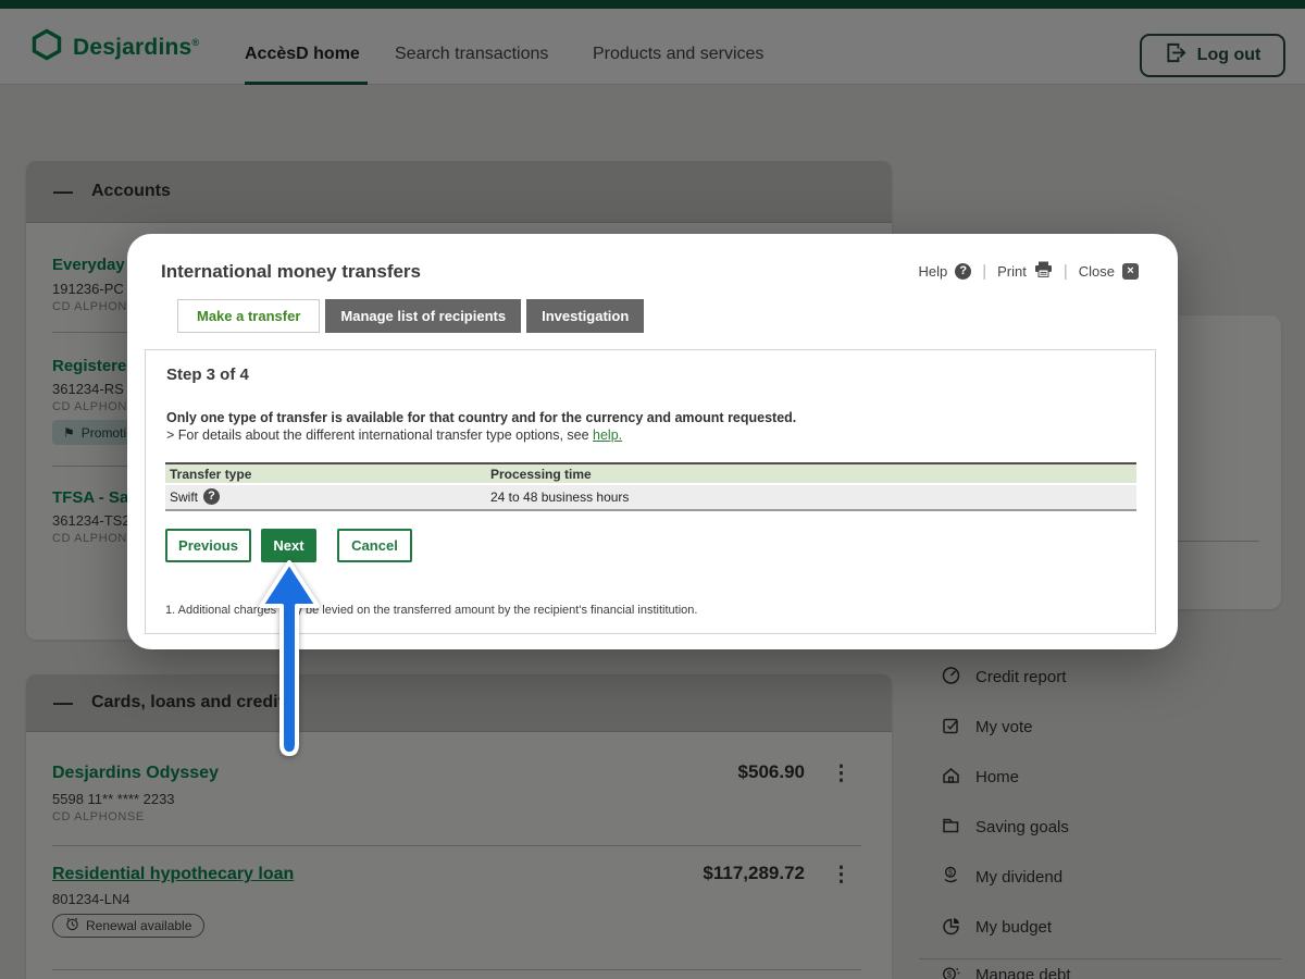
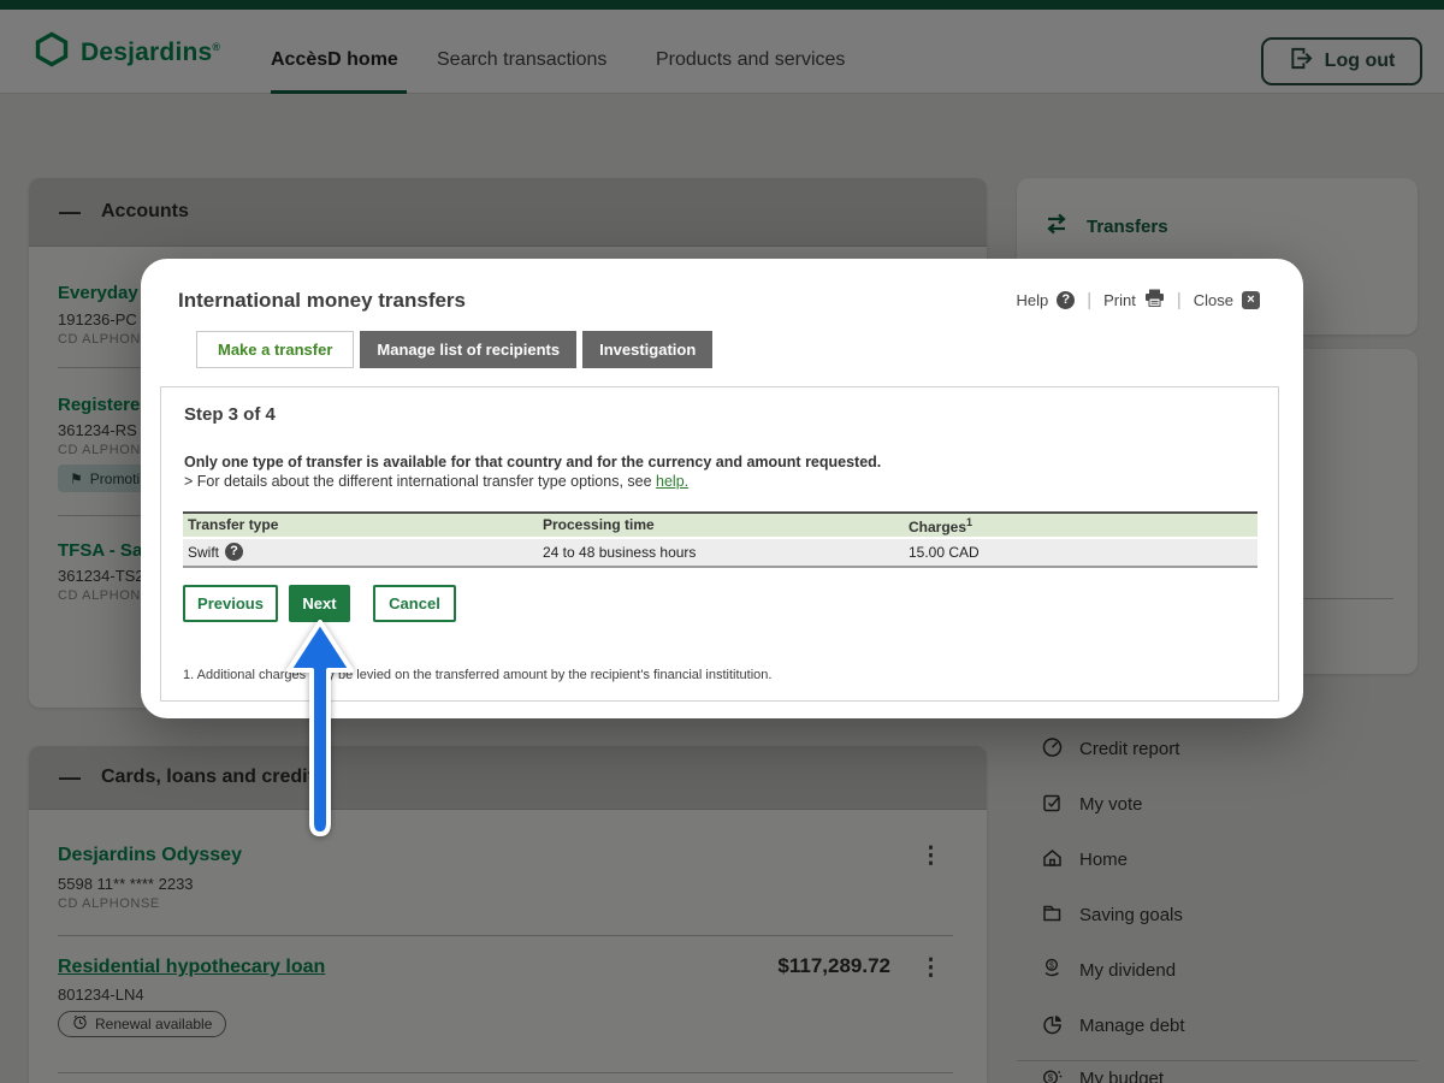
  Desjardins®
  AccèsD home
  Search transactions
  Products and services
  Log out
  —
  Accounts
  Everyday
  191236-PC
  CD ALPHON
  Registere
  361234-RS
  CD ALPHON
  ⚑
  Promoti
  TFSA - Sa
  361234-TS2
  CD ALPHON
  —
  Cards, loans and credi
  Desjardins Odyssey
  5598 11** **** 2233
  CD ALPHONSE
- $506.90
  ⋮
  Residential hypothecary loan
  801234-LN4
  Renewal available
  $117,289.72
  ⋮
+ Transfers
  Credit report
  My vote
  Home
  Saving goals
  My dividend
- My budget
+ Manage debt
  $
- Manage debt
+ My budget
  International money transfers
  Help
  ?
  |
  Print
  |
  Close
  ×
  Make a transfer
  Manage list of recipients
  Investigation
  Step 3 of 4
  Only one type of transfer is available for that country and for the currency and amount requested.
  > For details about the different international transfer type options, see help.
  Transfer type
  Processing time
+ Charges1
  Swift
  ?
  24 to 48 business hours
+ 15.00 CAD
  Previous
  Next
  Cancel
  1. Additional chargesy be levied on the transferred amount by the recipient's financial instititution.
